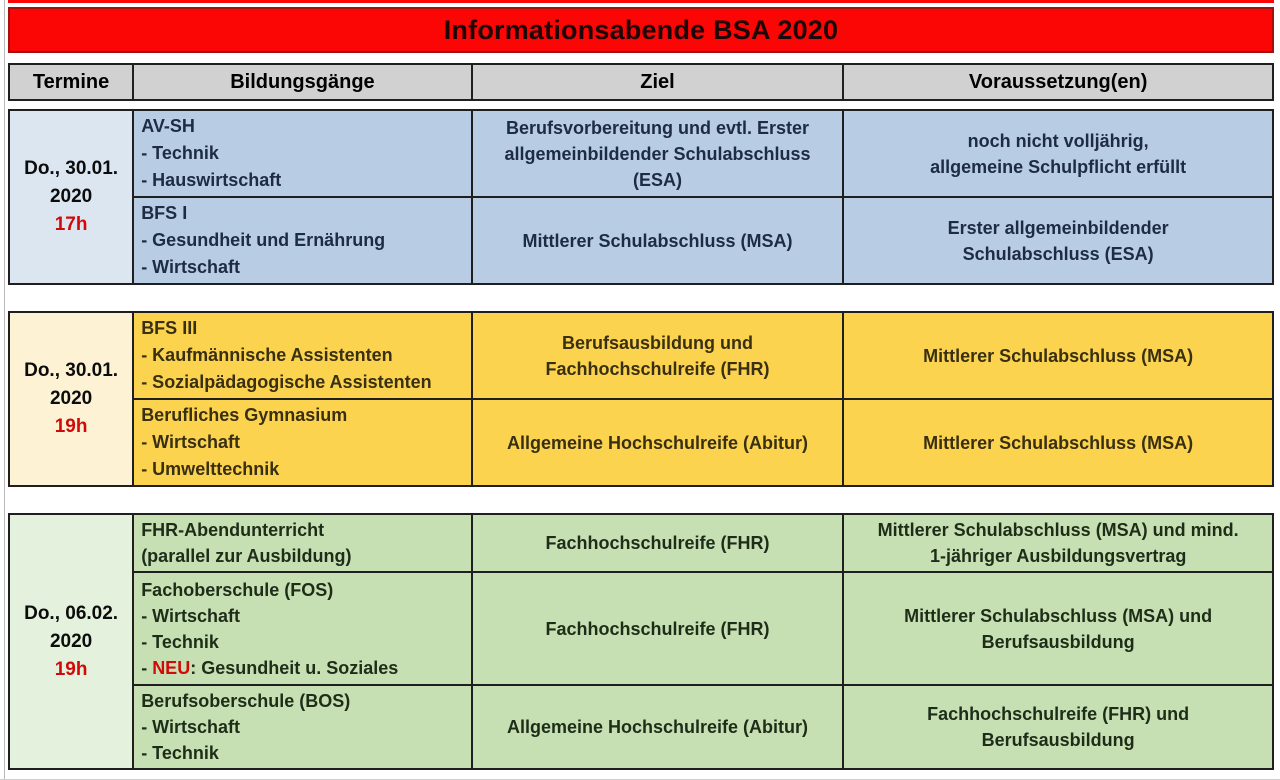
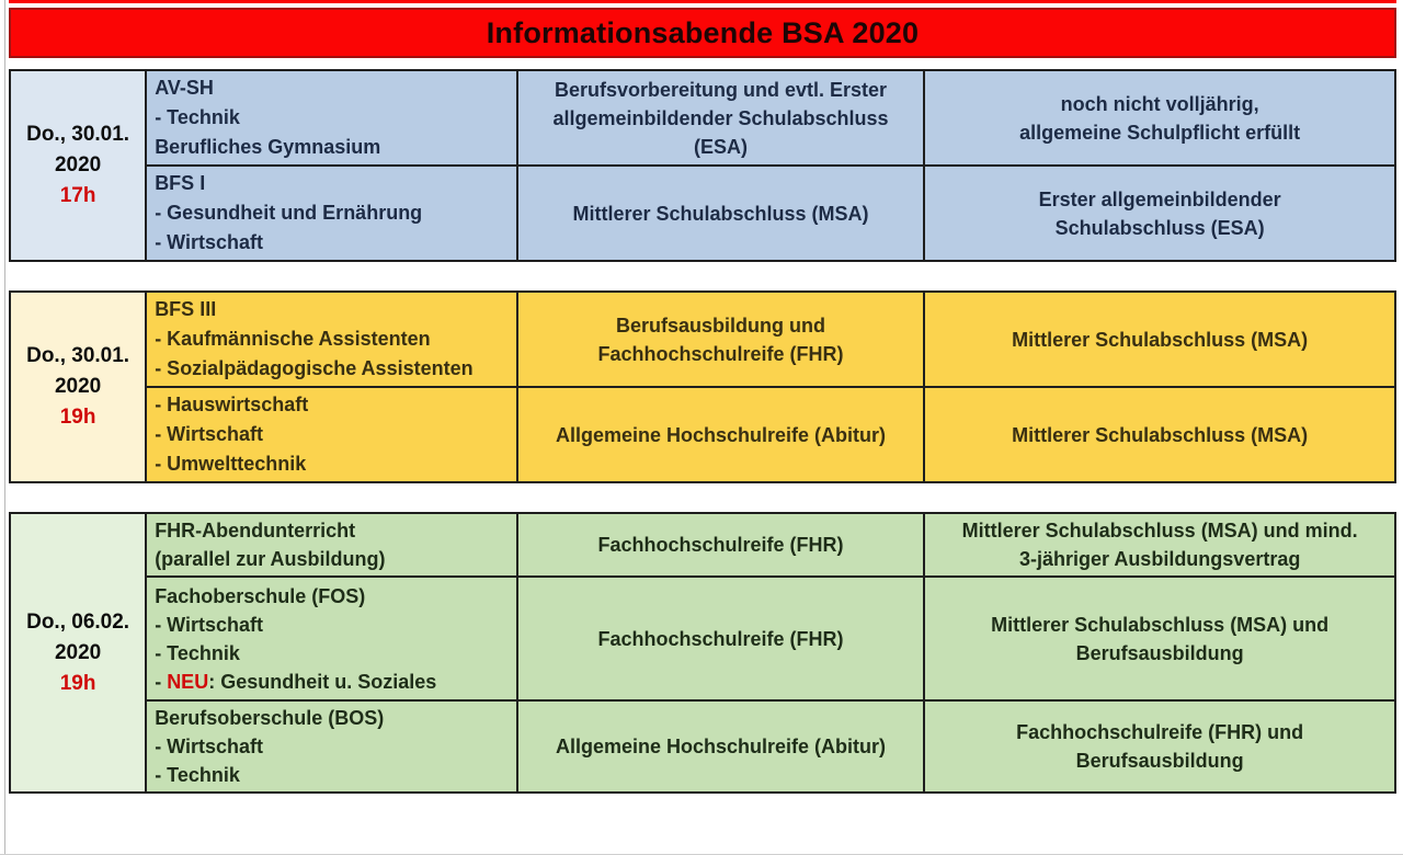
  Informationsabende BSA 2020
- Termine	Bildungsgänge	Ziel	Voraussetzung(en)
- Do., 30.01. 2020 17h	AV-SH - Technik - Hauswirtschaft	Berufsvorbereitung und evtl. Erster allgemeinbildender Schulabschluss (ESA)	noch nicht volljährig, allgemeine Schulpflicht erfüllt
+ Do., 30.01. 2020 17h	AV-SH - Technik Berufliches Gymnasium	Berufsvorbereitung und evtl. Erster allgemeinbildender Schulabschluss (ESA)	noch nicht volljährig, allgemeine Schulpflicht erfüllt
  BFS I - Gesundheit und Ernährung - Wirtschaft	Mittlerer Schulabschluss (MSA)	Erster allgemeinbildender Schulabschluss (ESA)
  Do., 30.01. 2020 19h	BFS III - Kaufmännische Assistenten - Sozialpädagogische Assistenten	Berufsausbildung und Fachhochschulreife (FHR)	Mittlerer Schulabschluss (MSA)
- Berufliches Gymnasium - Wirtschaft - Umwelttechnik	Allgemeine Hochschulreife (Abitur)	Mittlerer Schulabschluss (MSA)
+ - Hauswirtschaft - Wirtschaft - Umwelttechnik	Allgemeine Hochschulreife (Abitur)	Mittlerer Schulabschluss (MSA)
- Do., 06.02. 2020 19h	FHR-Abendunterricht (parallel zur Ausbildung)	Fachhochschulreife (FHR)	Mittlerer Schulabschluss (MSA) und mind. 1-jähriger Ausbildungsvertrag
+ Do., 06.02. 2020 19h	FHR-Abendunterricht (parallel zur Ausbildung)	Fachhochschulreife (FHR)	Mittlerer Schulabschluss (MSA) und mind. 3-jähriger Ausbildungsvertrag
  Fachoberschule (FOS) - Wirtschaft - Technik - NEU: Gesundheit u. Soziales	Fachhochschulreife (FHR)	Mittlerer Schulabschluss (MSA) und Berufsausbildung
  Berufsoberschule (BOS) - Wirtschaft - Technik	Allgemeine Hochschulreife (Abitur)	Fachhochschulreife (FHR) und Berufsausbildung
